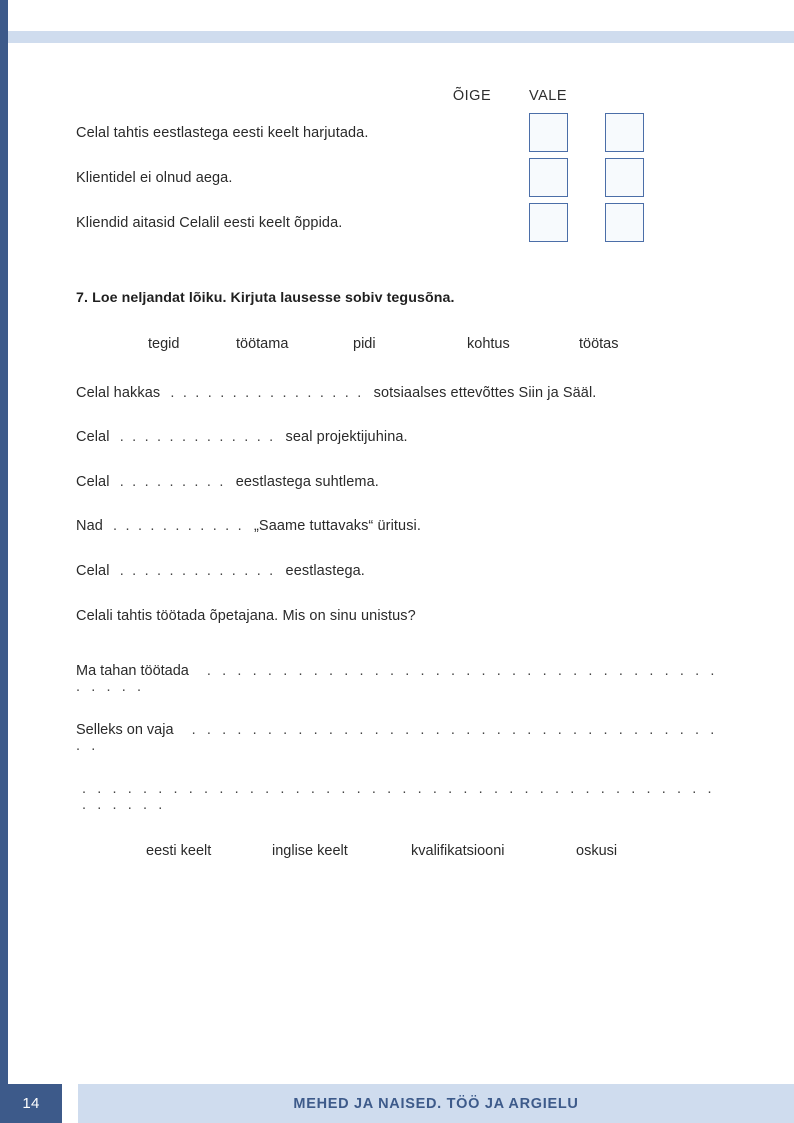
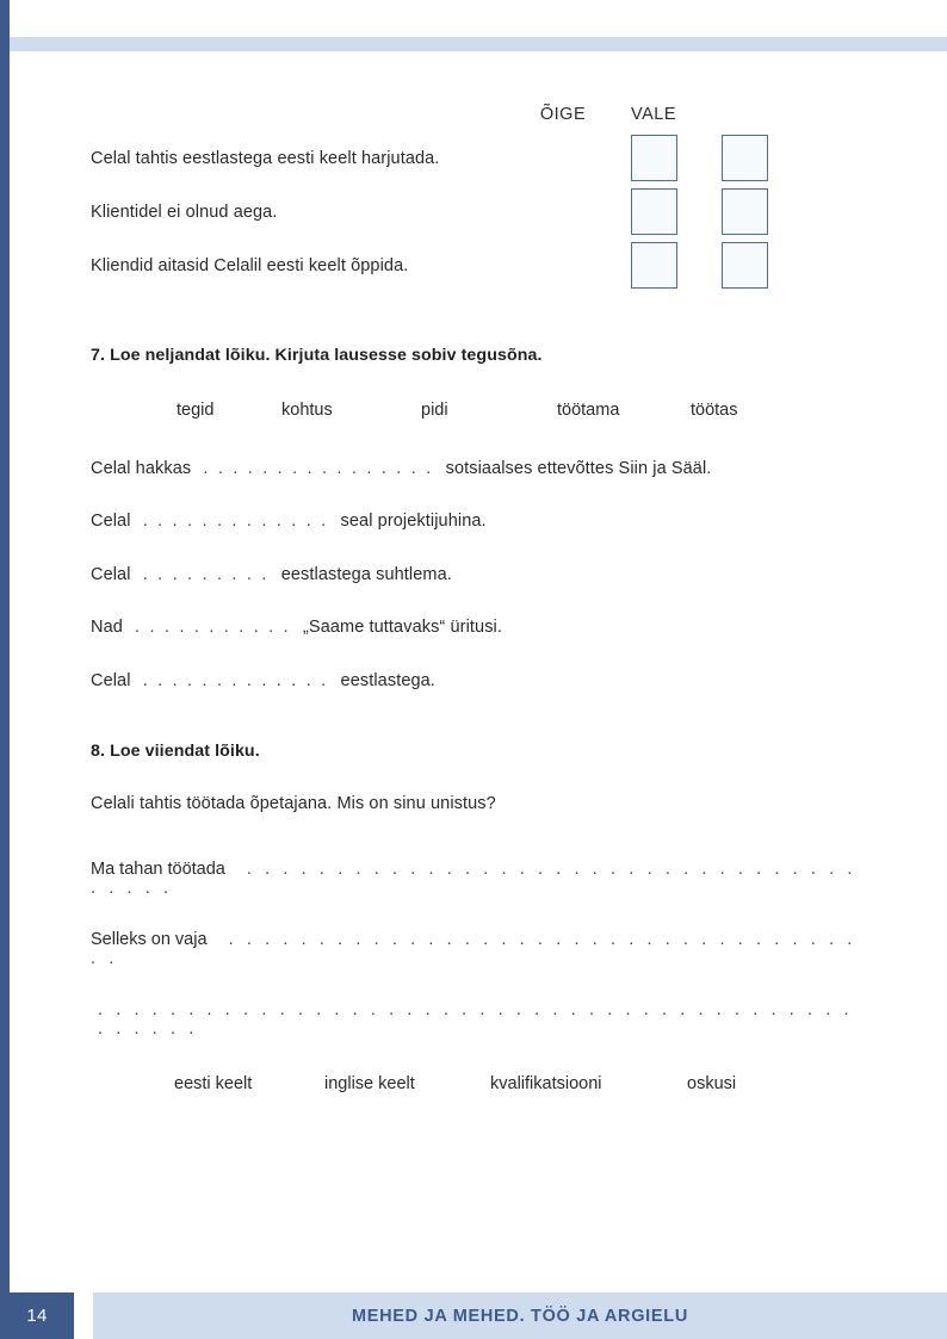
  ÕIGE
  VALE
  Celal tahtis eestlastega eesti keelt harjutada.
  Klientidel ei olnud aega.
  Kliendid aitasid Celalil eesti keelt õppida.
  7. Loe neljandat lõiku. Kirjuta lausesse sobiv tegusõna.
  tegid
- töötama
+ kohtus
  pidi
- kohtus
+ töötama
  töötas
  Celal hakkas . . . . . . . . . . . . . . . . sotsiaalses ettevõttes Siin ja Sääl.
  Celal . . . . . . . . . . . . . seal projektijuhina.
  Celal . . . . . . . . . eestlastega suhtlema.
  Nad . . . . . . . . . . . „Saame tuttavaks“ üritusi.
  Celal . . . . . . . . . . . . . eestlastega.
+ 8. Loe viiendat lõiku.
  Celali tahtis töötada õpetajana. Mis on sinu unistus?
  Ma tahan töötada . . . . . . . . . . . . . . . . . . . . . . . . . . . . . . . . . . . . . . .
  Selleks on vaja . . . . . . . . . . . . . . . . . . . . . . . . . . . . . . . . . . . . .
  . . . . . . . . . . . . . . . . . . . . . . . . . . . . . . . . . . . . . . . . . . . . . . . .
  eesti keelt
  inglise keelt
  kvalifikatsiooni
  oskusi
  14
- MEHED JA NAISED. TÖÖ JA ARGIELU
+ MEHED JA MEHED. TÖÖ JA ARGIELU
